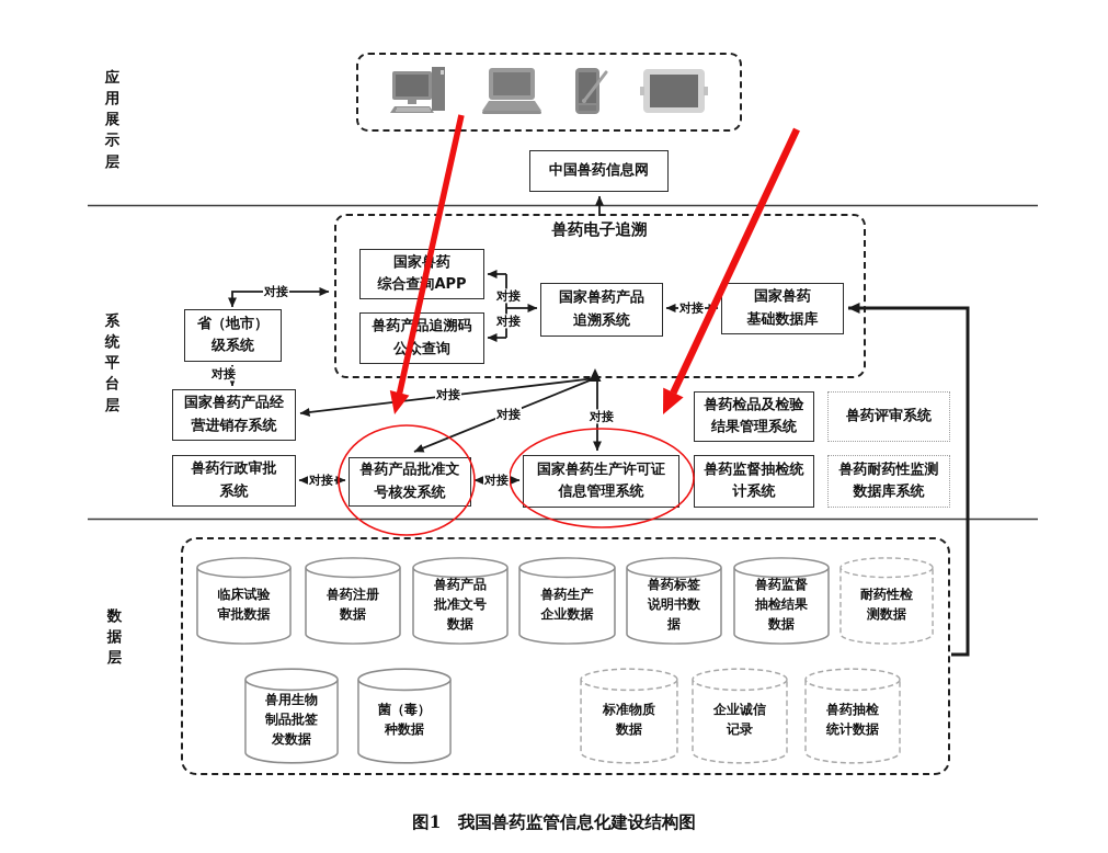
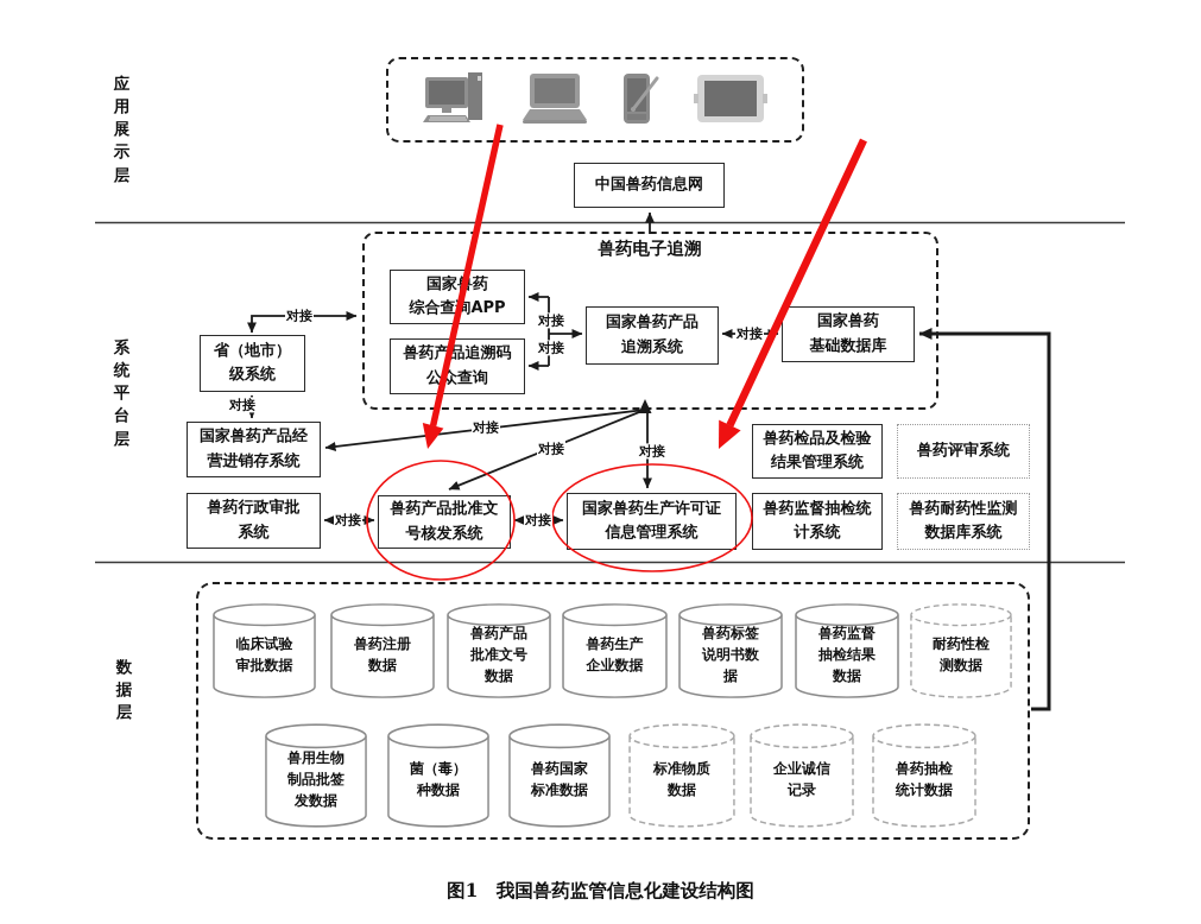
  应
  用
  展
  示
  层
  系
  统
  平
  台
  层
  数
  据
  层
  中国兽药信息网
  兽药电子追溯
  国家药
  综合查询APP
  兽药产品追溯码
  公众查询
  国家兽药产品
  追溯系统
  国家兽药
  基础数据库
  省（地市）
  级系统
  国家兽药产品经
  营进销存系统
  兽药行政审批
  系统
  兽药产品批准文
  号核发系统
  国家兽药生产许可证
  信息管理系统
  兽药检品及检验
  结果管理系统
  兽药评审系统
  兽药监督抽检统
  计系统
  兽药耐药性监测
  数据库系统
  对接
  对接
  对接
  对接
  对接
  对接
  对接
  对接
  对接
  对接
  临床试验
  审批数据
  兽药注册
  数据
  兽药产品
  批准文号
  数据
  兽药生产
  企业数据
  兽药标签
  说明书数
  据
  兽药监督
  抽检结果
  数据
  耐药性检
  测数据
  兽用生物
  制品批签
  发数据
  菌（毒）
  种数据
+ 兽药国家
+ 标准数据
  标准物质
  数据
  企业诚信
  记录
  兽药抽检
  统计数据
  图1 我国兽药监管信息化建设结构图
